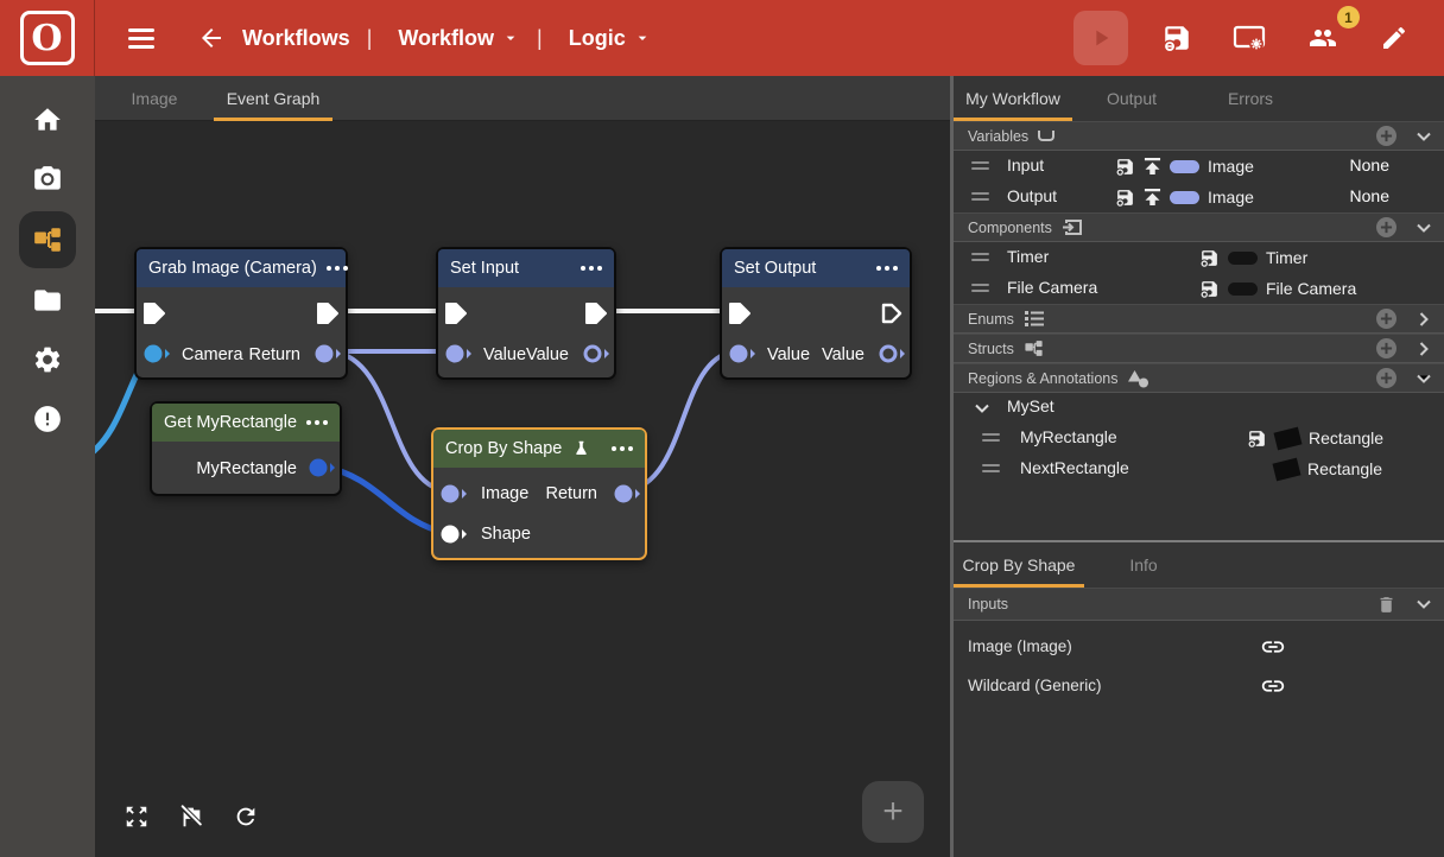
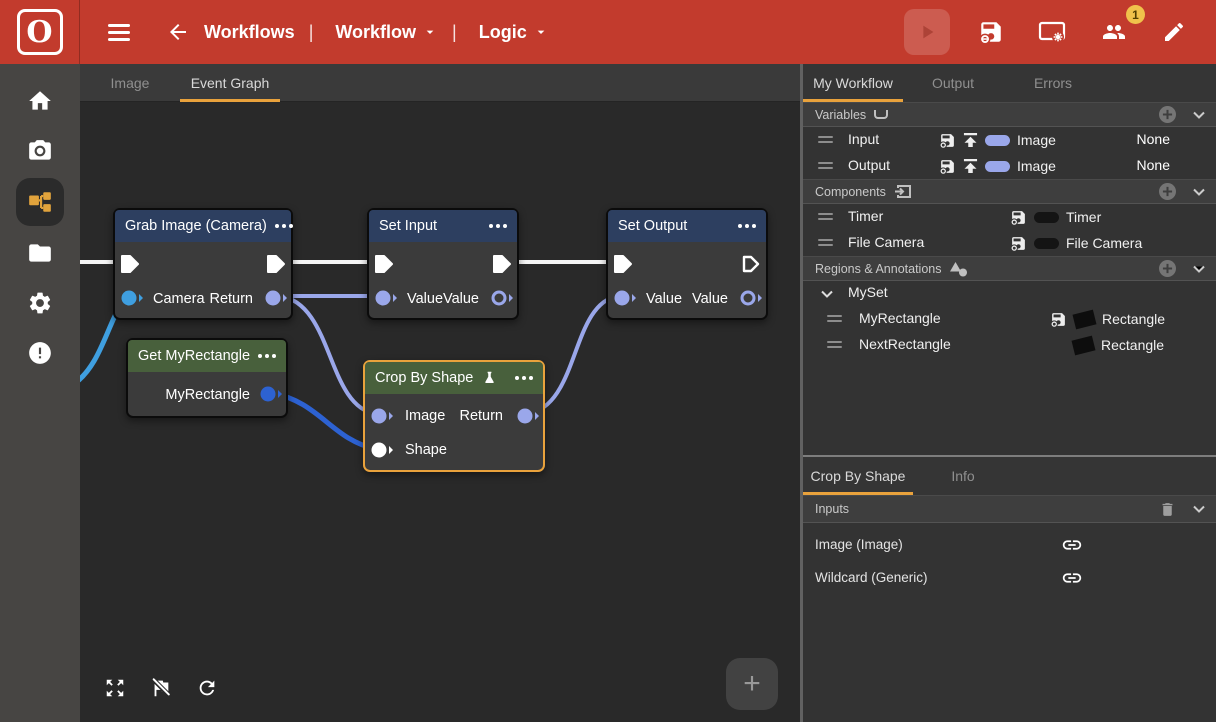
  O
  Workflows
  |
  Workflow
  |
  Logic
  1
  Image
  Event Graph
  Grab Image (Camera)
  Camera
  Return
  Set Input
  Value
  Value
  Set Output
  Value
  Value
  Get MyRectangle
  MyRectangle
  Crop By Shape
  Image
  Return
  Shape
  +
  My Workflow
  Output
  Errors
  Variables
  Input
  Image
  None
  Output
  Image
  None
  Components
  Timer
  Timer
  File Camera
  File Camera
- Enums
- Structs
  Regions & Annotations
  MySet
  MyRectangle
  Rectangle
  NextRectangle
  Rectangle
  Crop By Shape
  Info
  Inputs
  Image (Image)
  Wildcard (Generic)
